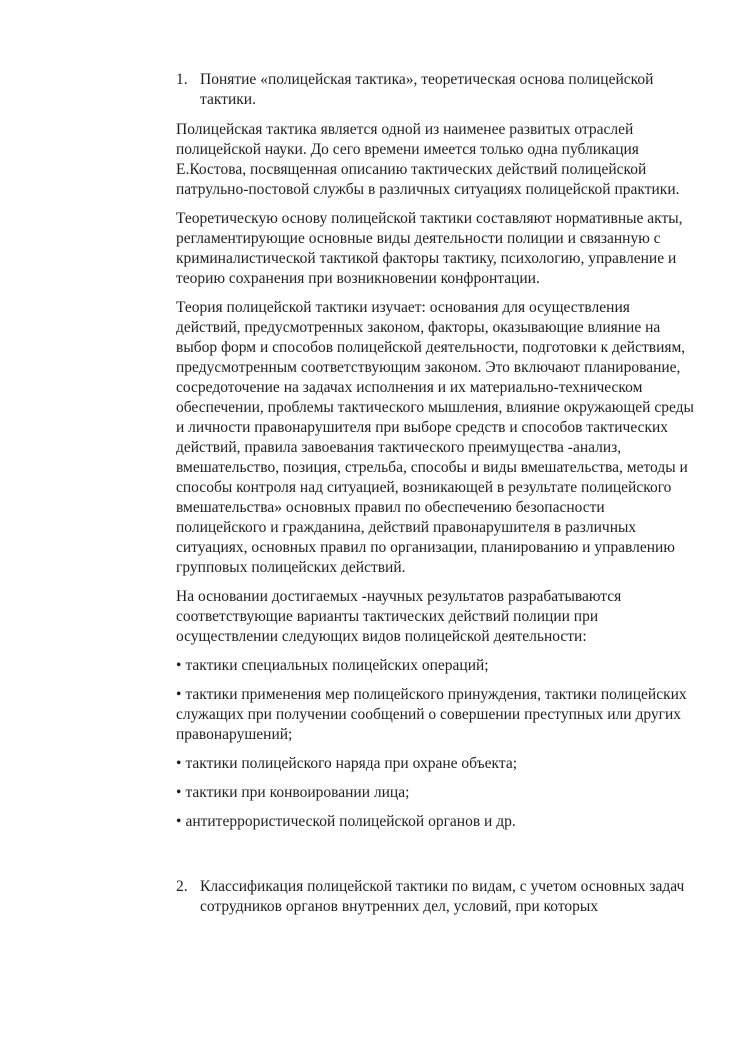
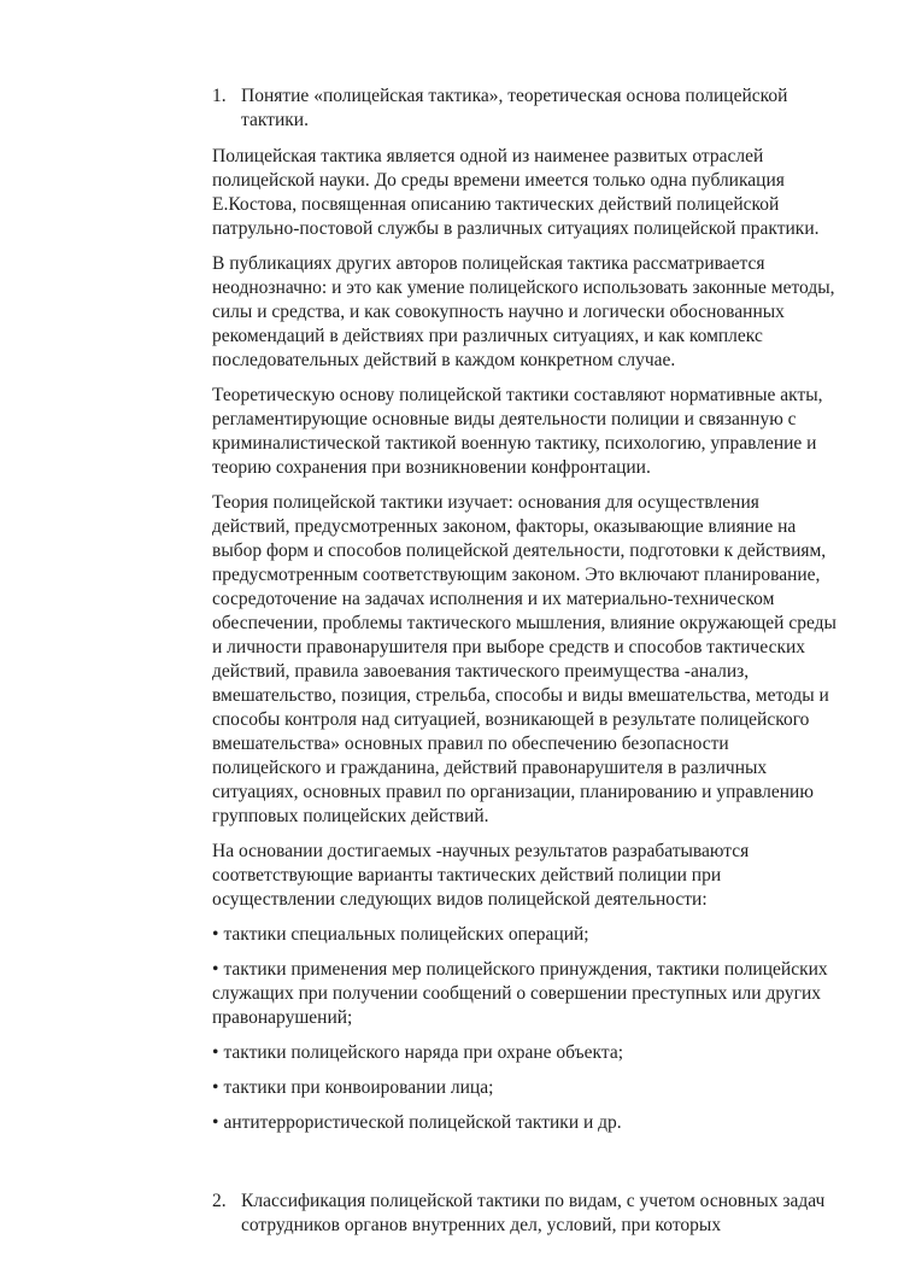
  1.
  Понятие «полицейская тактика», теоретическая основа полицейской тактики.
- Полицейская тактика является одной из наименее развитых отраслей полицейской науки. До сего времени имеется только одна публикация Е.Костова, посвященная описанию тактических действий полицейской патрульно-постовой службы в различных ситуациях полицейской практики.
+ Полицейская тактика является одной из наименее развитых отраслей полицейской науки. До среды времени имеется только одна публикация Е.Костова, посвященная описанию тактических действий полицейской патрульно-постовой службы в различных ситуациях полицейской практики.
+ В публикациях других авторов полицейская тактика рассматривается неоднозначно: и это как умение полицейского использовать законные методы, силы и средства, и как совокупность научно и логически обоснованных рекомендаций в действиях при различных ситуациях, и как комплекс последовательных действий в каждом конкретном случае.
- Теоретическую основу полицейской тактики составляют нормативные акты, регламентирующие основные виды деятельности полиции и связанную с криминалистической тактикой факторы тактику, психологию, управление и теорию сохранения при возникновении конфронтации.
+ Теоретическую основу полицейской тактики составляют нормативные акты, регламентирующие основные виды деятельности полиции и связанную с криминалистической тактикой военную тактику, психологию, управление и теорию сохранения при возникновении конфронтации.
  Теория полицейской тактики изучает: основания для осуществления действий, предусмотренных законом, факторы, оказывающие влияние на выбор форм и способов полицейской деятельности, подготовки к действиям, предусмотренным соответствующим законом. Это включают планирование, сосредоточение на задачах исполнения и их материально-техническом обеспечении, проблемы тактического мышления, влияние окружающей среды и личности правонарушителя при выборе средств и способов тактических действий, правила завоевания тактического преимущества -анализ, вмешательство, позиция, стрельба, способы и виды вмешательства, методы и способы контроля над ситуацией, возникающей в результате полицейского вмешательства» основных правил по обеспечению безопасности полицейского и гражданина, действий правонарушителя в различных ситуациях, основных правил по организации, планированию и управлению групповых полицейских действий.
  На основании достигаемых -научных результатов разрабатываются соответствующие варианты тактических действий полиции при осуществлении следующих видов полицейской деятельности:
  • тактики специальных полицейских операций;
  • тактики применения мер полицейского принуждения, тактики полицейских служащих при получении сообщений о совершении преступных или других правонарушений;
  • тактики полицейского наряда при охране объекта;
  • тактики при конвоировании лица;
- • антитеррористической полицейской органов и др.
+ • антитеррористической полицейской тактики и др.
  2.
  Классификация полицейской тактики по видам, с учетом основных задач сотрудников органов внутренних дел, условий, при которых
